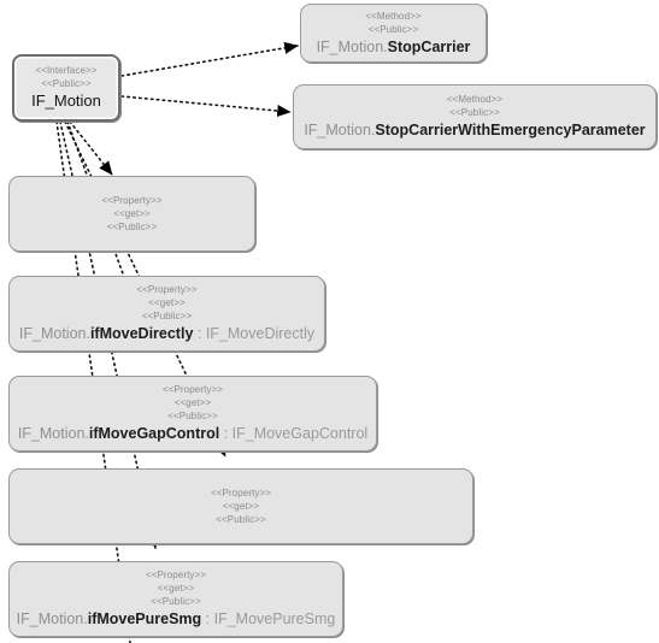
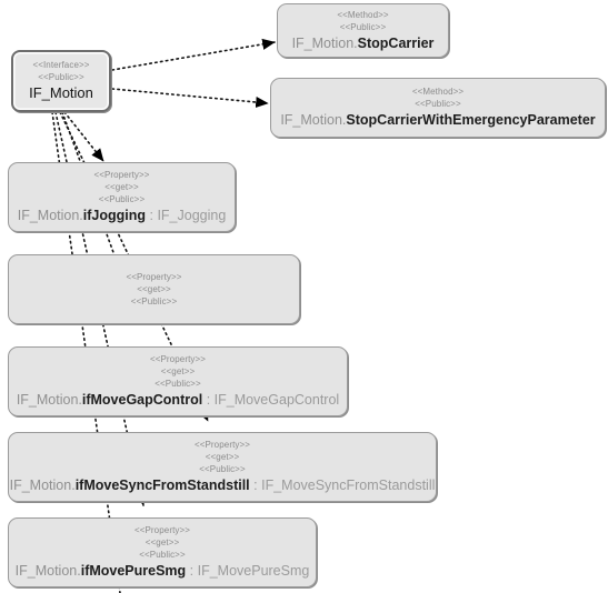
  <<Interface>>
  <<Public>>
  IF_Motion
  <<Method>>
  <<Public>>
  IF_Motion.StopCarrier
  <<Method>>
  <<Public>>
  IF_Motion.StopCarrierWithEmergencyParameter
  <<Property>>
  <<get>>
  <<Public>>
+ IF_Motion.ifJogging : IF_Jogging
  <<Property>>
  <<get>>
  <<Public>>
- IF_Motion.ifMoveDirectly : IF_MoveDirectly
  <<Property>>
  <<get>>
  <<Public>>
  IF_Motion.ifMoveGapControl : IF_MoveGapControl
  <<Property>>
  <<get>>
  <<Public>>
+ IF_Motion.ifMoveSyncFromStandstill : IF_MoveSyncFromStandstill
  <<Property>>
  <<get>>
  <<Public>>
  IF_Motion.ifMovePureSmg : IF_MovePureSmg
